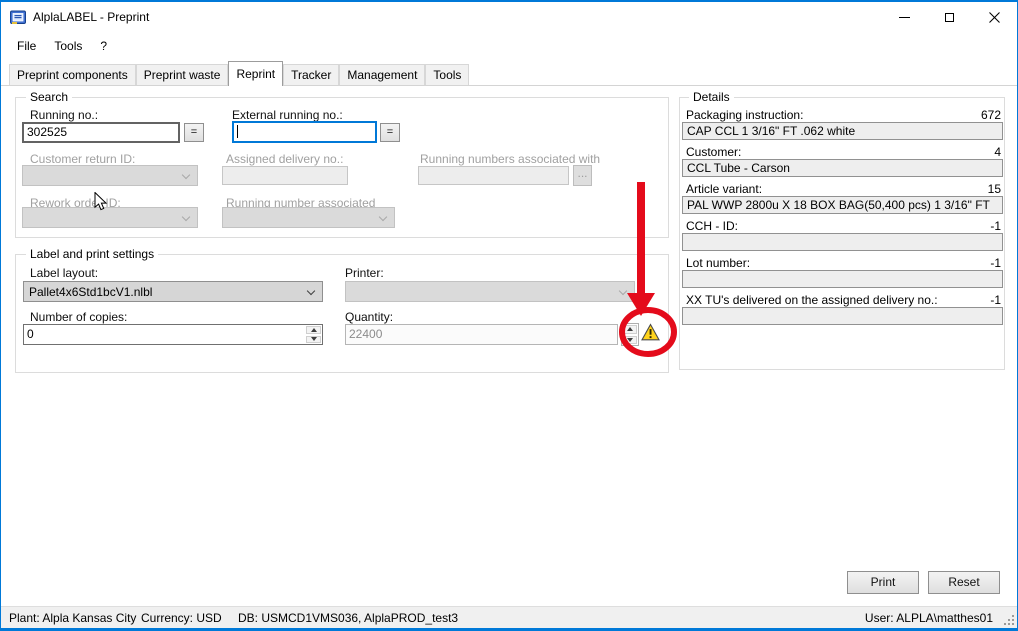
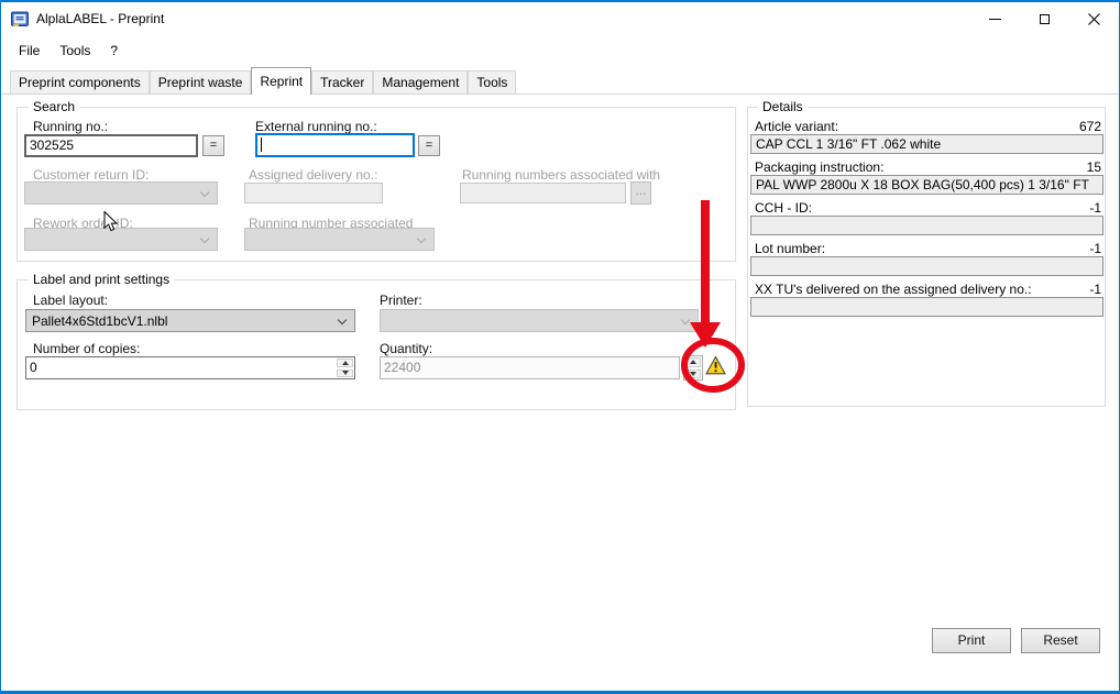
  AlplaLABEL - Preprint
  File
  Tools
  ?
  Preprint components
  Preprint waste
  Reprint
  Tracker
  Management
  Tools
  Search
  Running no.:
  302525
  =
  External running no.:
  =
  Customer return ID:
  Assigned delivery no.:
  Running numbers associated with
  ...
  Rework ord ID:
  Running number associated
  Label and print settings
  Label layout:
  Pallet4x6Std1bcV1.nlbl
  Printer:
  Number of copies:
  0
  Quantity:
  22400
  Details
- Packaging instruction:
+ Article variant:
  672
  CAP CCL 1 3/16" FT .062 white
- Customer:
- 4
- CCL Tube - Carson
- Article variant:
+ Packaging instruction:
  15
  PAL WWP 2800u X 18 BOX BAG(50,400 pcs) 1 3/16" FT
  CCH - ID:
  -1
  Lot number:
  -1
  XX TU's delivered on the assigned delivery no.:
  -1
  Print
  Reset
- Plant: Alpla Kansas City
- Currency: USD
- DB: USMCD1VMS036, AlplaPROD_test3
- User: ALPLA\matthes01
